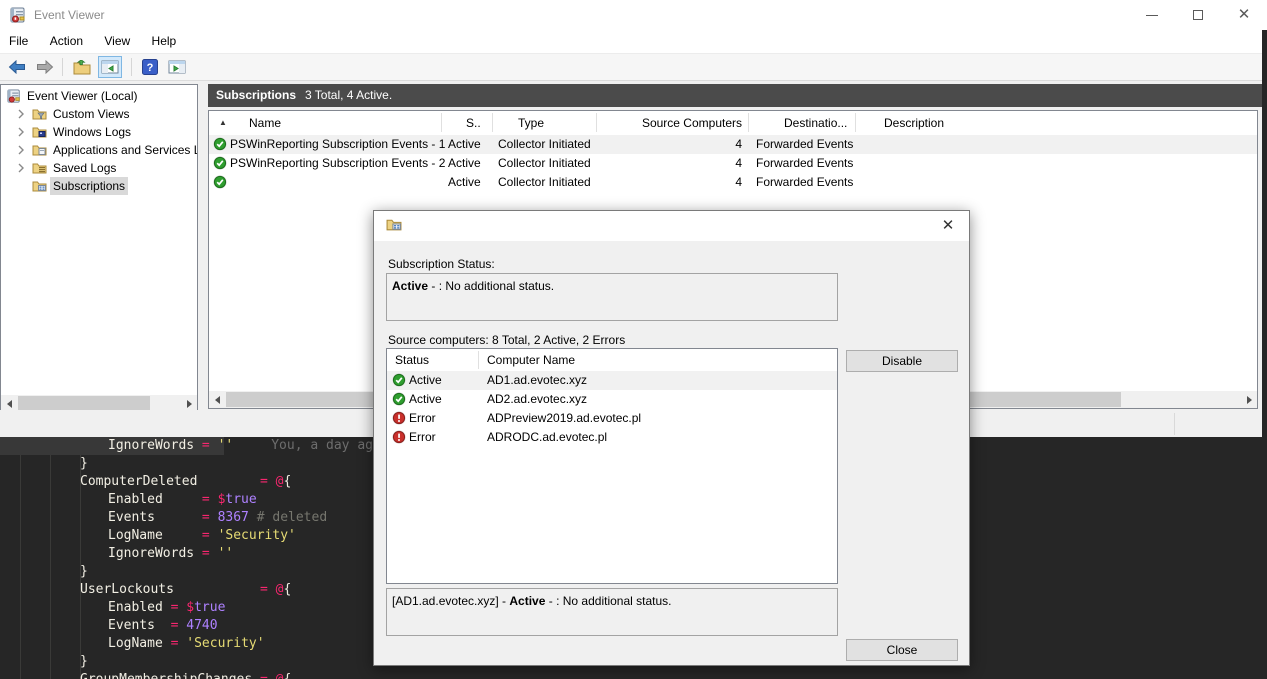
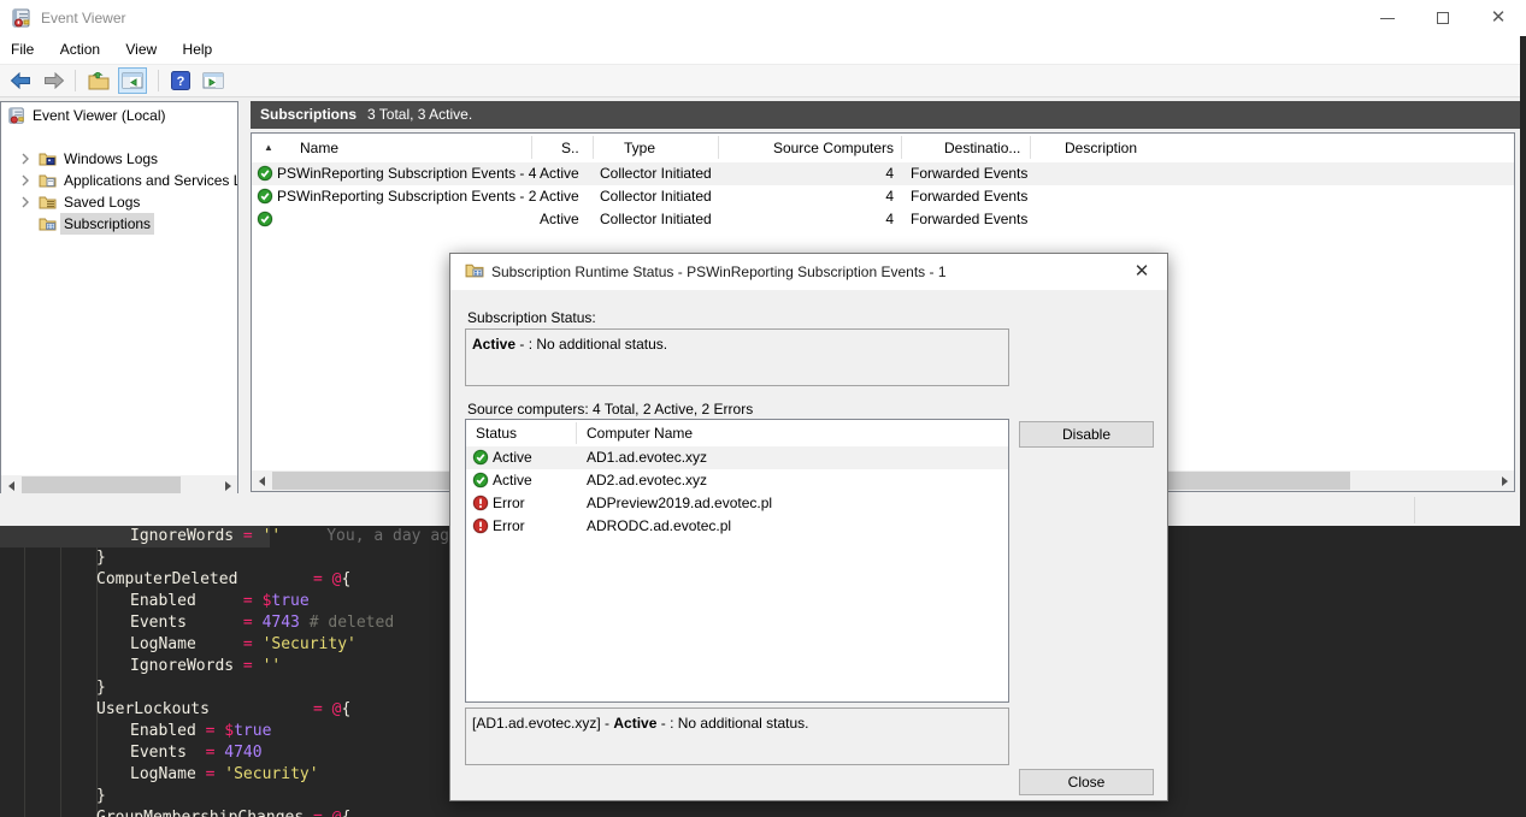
  IgnoreWords = '' You, a day ag
  }
  ComputerDeleted = @{
  Enabled = $true
- Events = 8367 # deleted
+ Events = 4743 # deleted
  LogName = 'Security'
  IgnoreWords = ''
  }
  UserLockouts = @{
  Enabled = $true
  Events = 4740
  LogName = 'Security'
  }
  Event Viewer
  ✕
  File Action View Help
  ?
  Event Viewer (Local)
- Custom Views
  Windows Logs
  Applications and Services
  Saved Logs
  Subscriptions
  Subscriptions
- 3 Total, 4 Active.
+ 3 Total, 3 Active.
  ▲
  Name
  S..
  Type
  Source Computers
  Destinatio...
  Description
- PSWinReporting Subscription Events - 1
+ PSWinReporting Subscription Events - 4
  Active
  Collector Initiated
  4
  Forwarded Events
  PSWinReporting Subscription Events - 2
  Active
  Collector Initiated
  4
  Forwarded Events
  Active
  Collector Initiated
  4
  Forwarded Events
+ Subscription Runtime Status - PSWinReporting Subscription Events - 1
  ✕
  Subscription Status:
  Active - : No additional status.
- Source computers: 8 Total, 2 Active, 2 Errors
+ Source computers: 4 Total, 2 Active, 2 Errors
  Status
  Computer Name
  Active
  AD1.ad.evotec.xyz
  Active
  AD2.ad.evotec.xyz
  Error
  ADPreview2019.ad.evotec.pl
  Error
  ADRODC.ad.evotec.pl
  Disable
  [AD1.ad.evotec.xyz] - Active - : No additional status.
  Close
